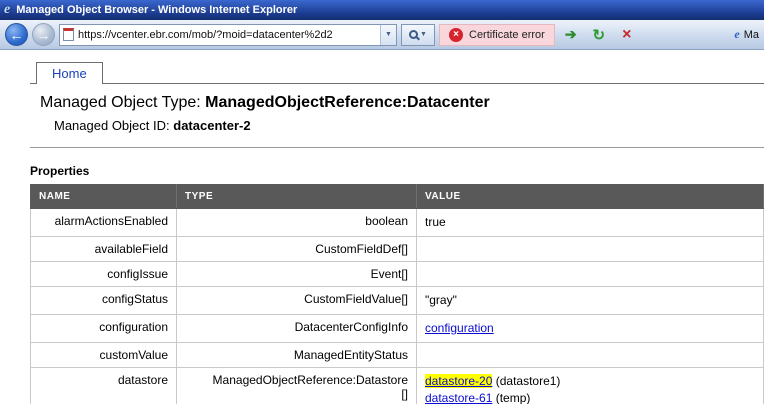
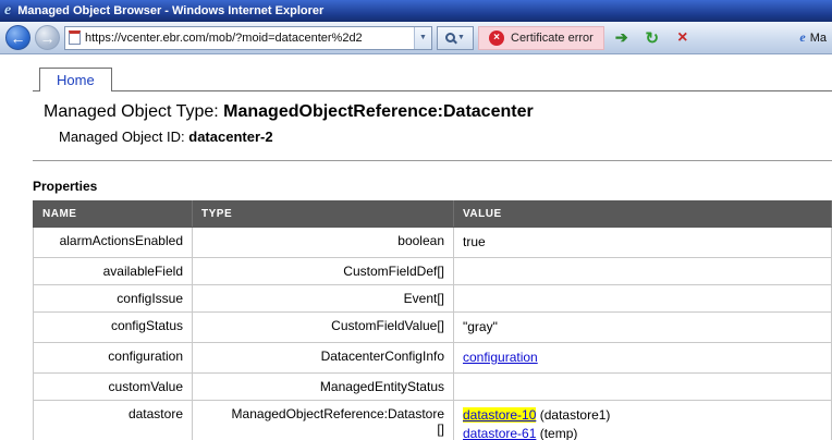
  e
  Managed Object Browser - Windows Internet Explorer
  ←
  →
  https://vcenter.ebr.com/mob/?moid=datacenter%2d2
  ×
  Certificate error
  ➔
  ↻
  ×
  e
  Ma
  Home
  Managed Object Type: ManagedObjectReference:Datacenter
  Managed Object ID: datacenter-2
  Properties
  NAME	TYPE	VALUE
  alarmActionsEnabled	boolean	true
  availableField	CustomFieldDef[]
  configIssue	Event[]
  configStatus	CustomFieldValue[]	"gray"
  configuration	DatacenterConfigInfo	configuration
  customValue	ManagedEntityStatus
- datastore	ManagedObjectReference:Datastore []	datastore-20 (datastore1)datastore-61 (temp)
+ datastore	ManagedObjectReference:Datastore []	datastore-10 (datastore1)datastore-61 (temp)
